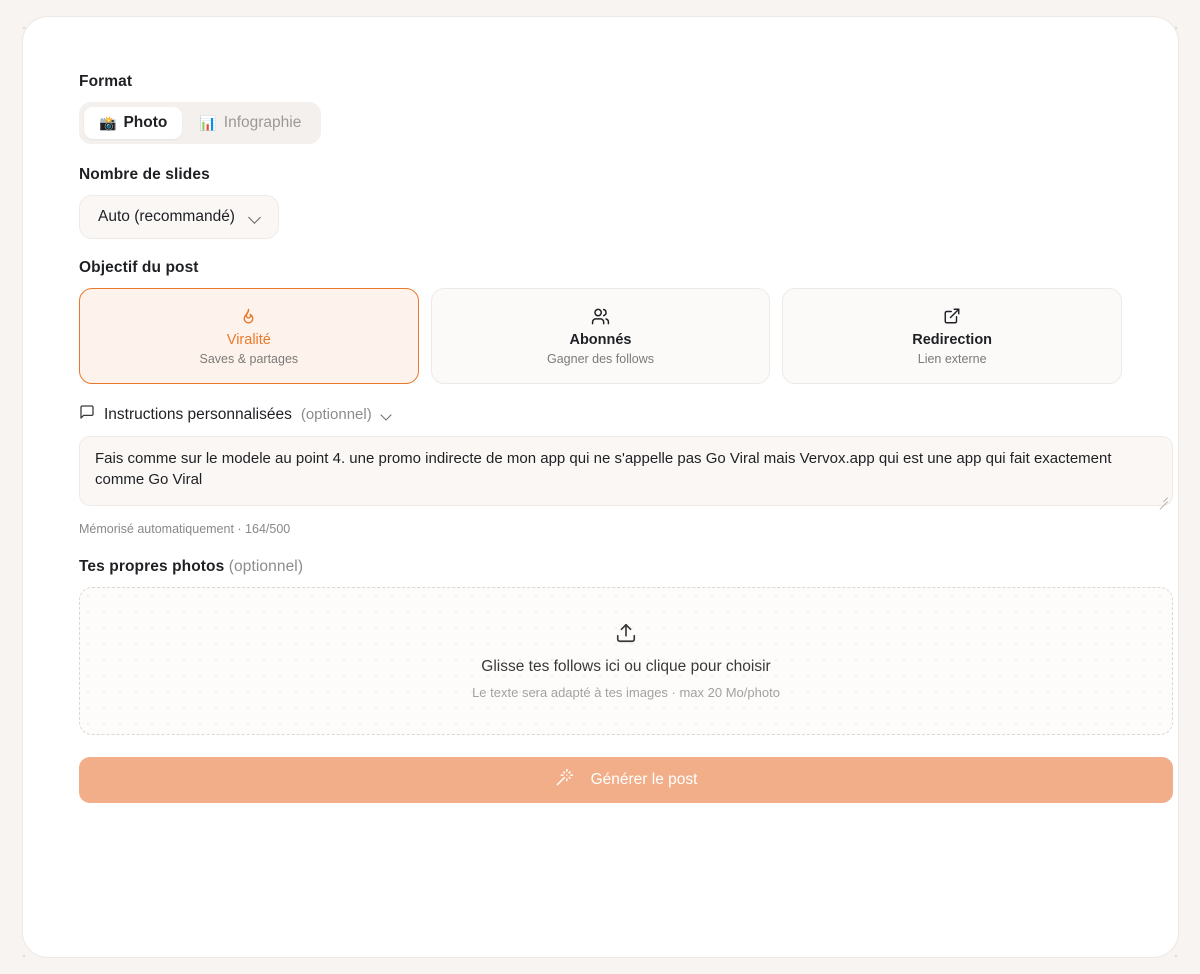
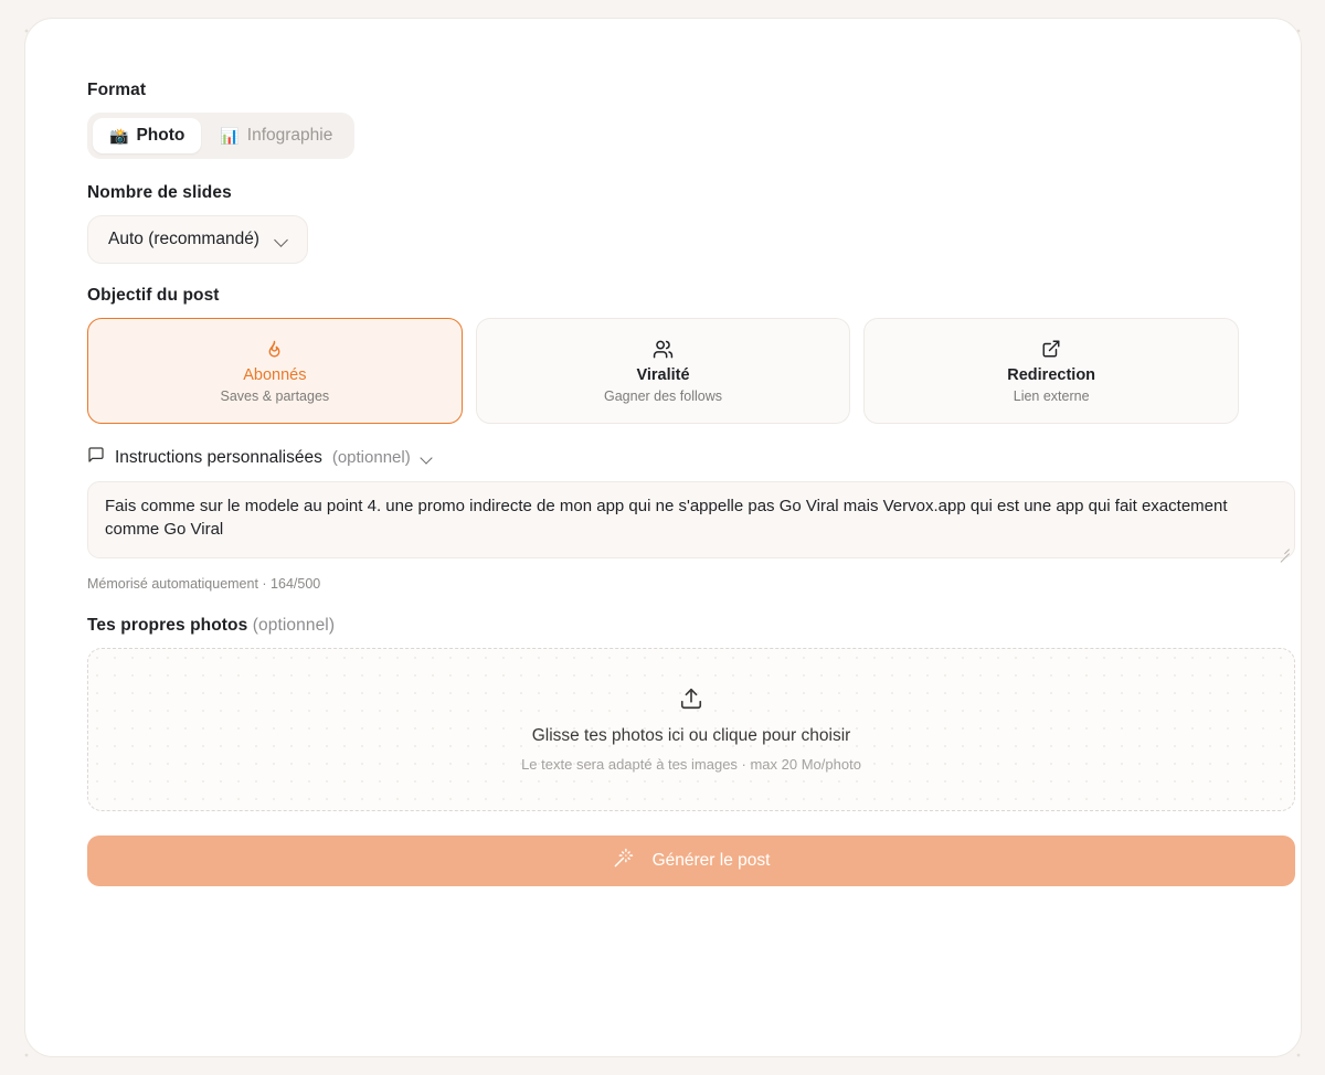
  Format
  📸
  Photo
  📊
  Infographie
  Nombre de slides
  Auto (recommandé)
  Objectif du post
- Viralité
+ Abonnés
  Saves & partages
- Abonnés
+ Viralité
  Gagner des follows
  Redirection
  Lien externe
  Instructions personnalisées
  (optionnel)
  Mémorisé automatiquement · 164/500
  Tes propres photos (optionnel)
- Glisse tes follows ici ou clique pour choisir
+ Glisse tes photos ici ou clique pour choisir
  Le texte sera adapté à tes images · max 20 Mo/photo
  Générer le post
